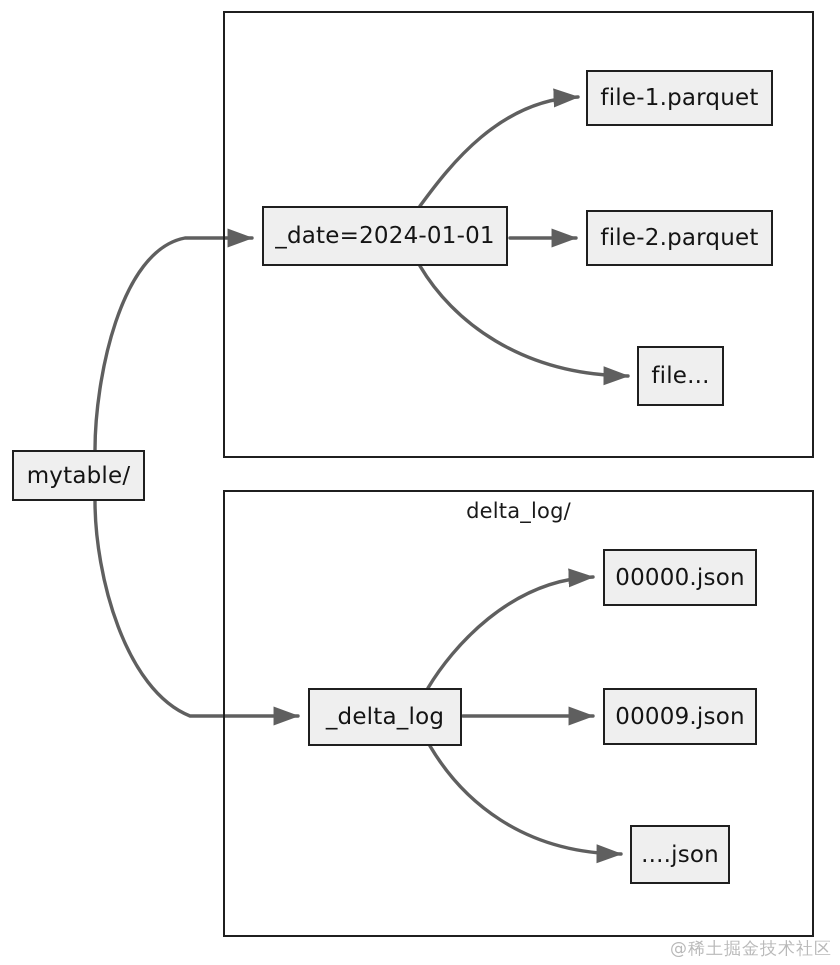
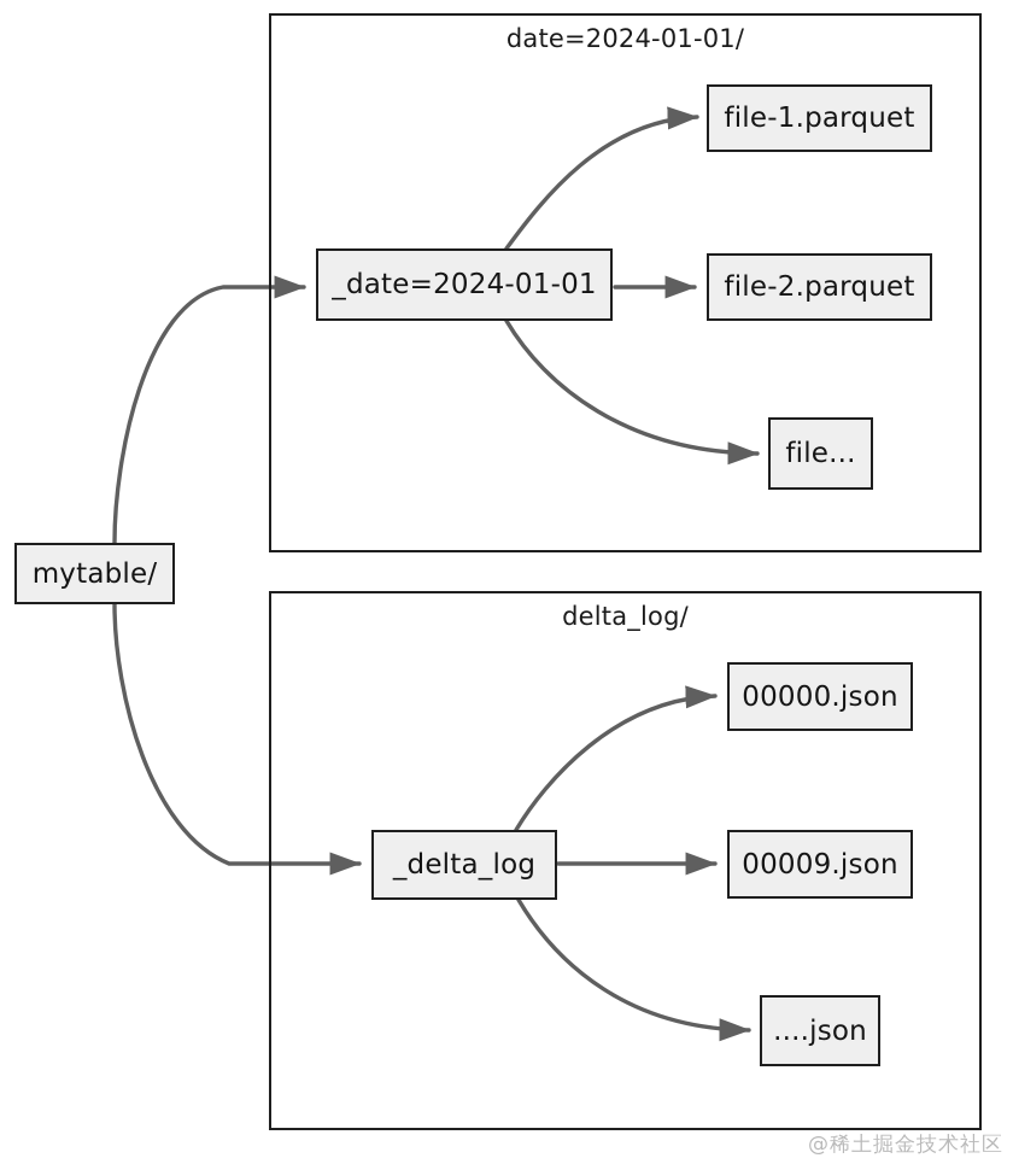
+ date=2024-01-01/
  delta_log/
  mytable/
  _date=2024-01-01
  file-1.parquet
  file-2.parquet
  file...
  _delta_log
  00000.json
  00009.json
  ....json
  @稀土掘金技术社区
